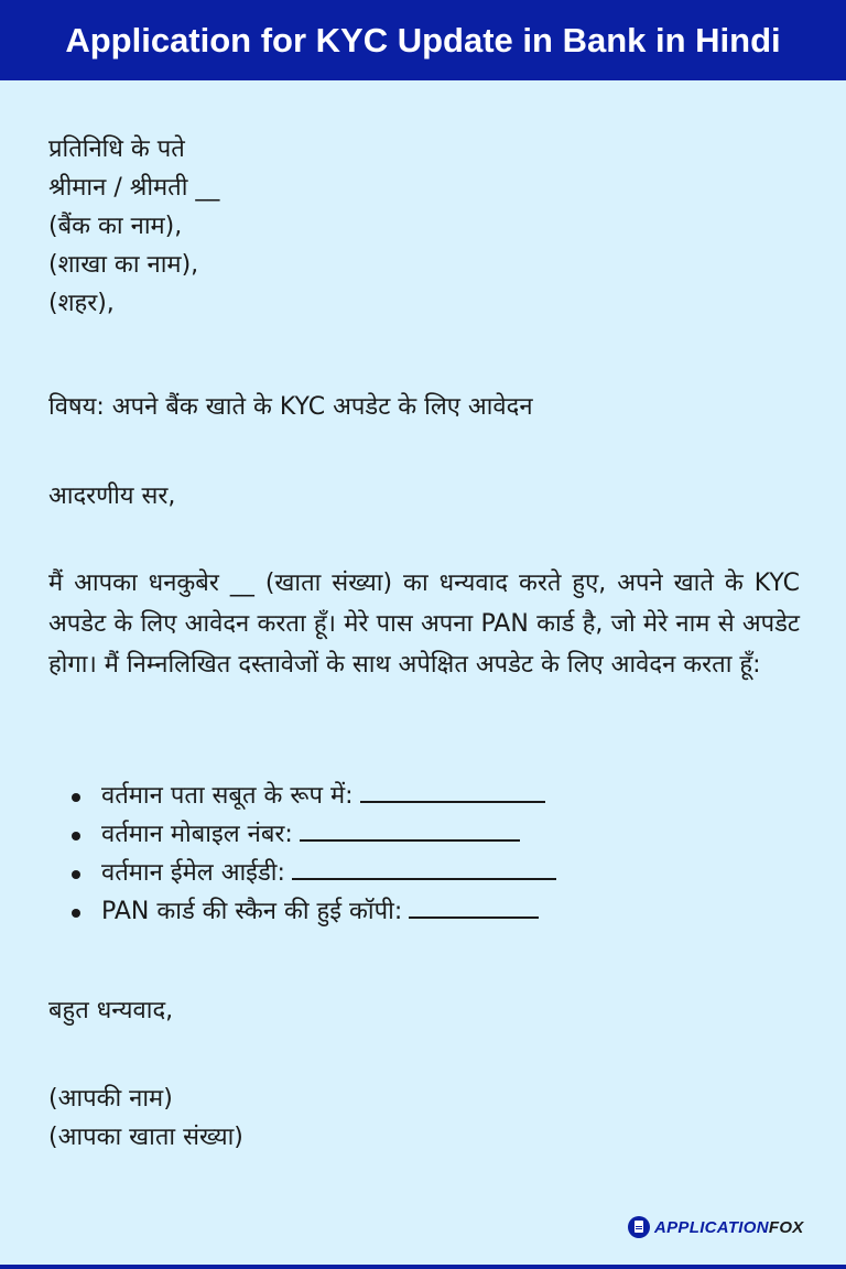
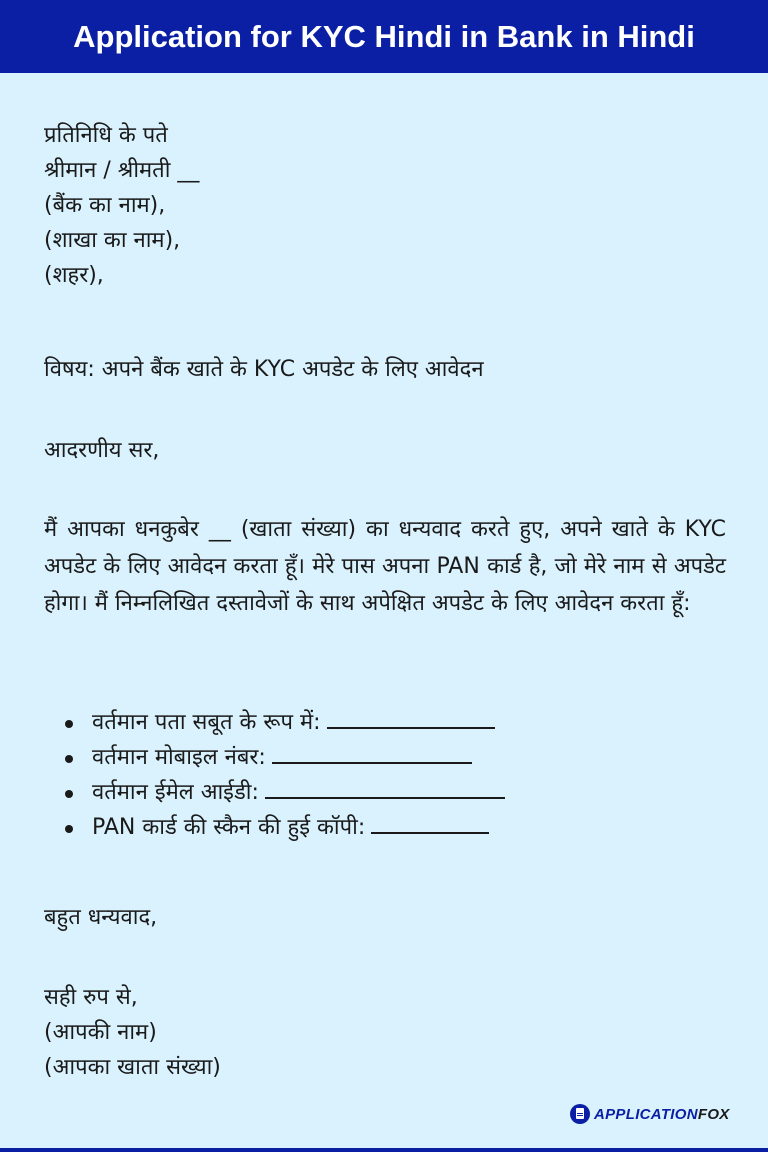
- Application for KYC Update in Bank in Hindi
+ Application for KYC Hindi in Bank in Hindi
  प्रतिनिधि के पते
  श्रीमान / श्रीमती __
  (बैंक का नाम),
  (शाखा का नाम),
  (शहर),
  विषय: अपने बैंक खाते के KYC अपडेट के लिए आवेदन
  आदरणीय सर,
  मैं आपका धनकुबेर __ (खाता संख्या) का धन्यवाद करते हुए, अपने खाते के KYC अपडेट के लिए आवेदन करता हूँ। मेरे पास अपना PAN कार्ड है, जो मेरे नाम से अपडेट होगा। मैं निम्नलिखित दस्तावेजों के साथ अपेक्षित अपडेट के लिए आवेदन करता हूँ:
  वर्तमान पता सबूत के रूप में:
  वर्तमान मोबाइल नंबर:
  वर्तमान ईमेल आईडी:
  PAN कार्ड की स्कैन की हुई कॉपी:
  बहुत धन्यवाद,
+ सही रुप से,
  (आपकी नाम)
  (आपका खाता संख्या)
  APPLICATIONFOX
